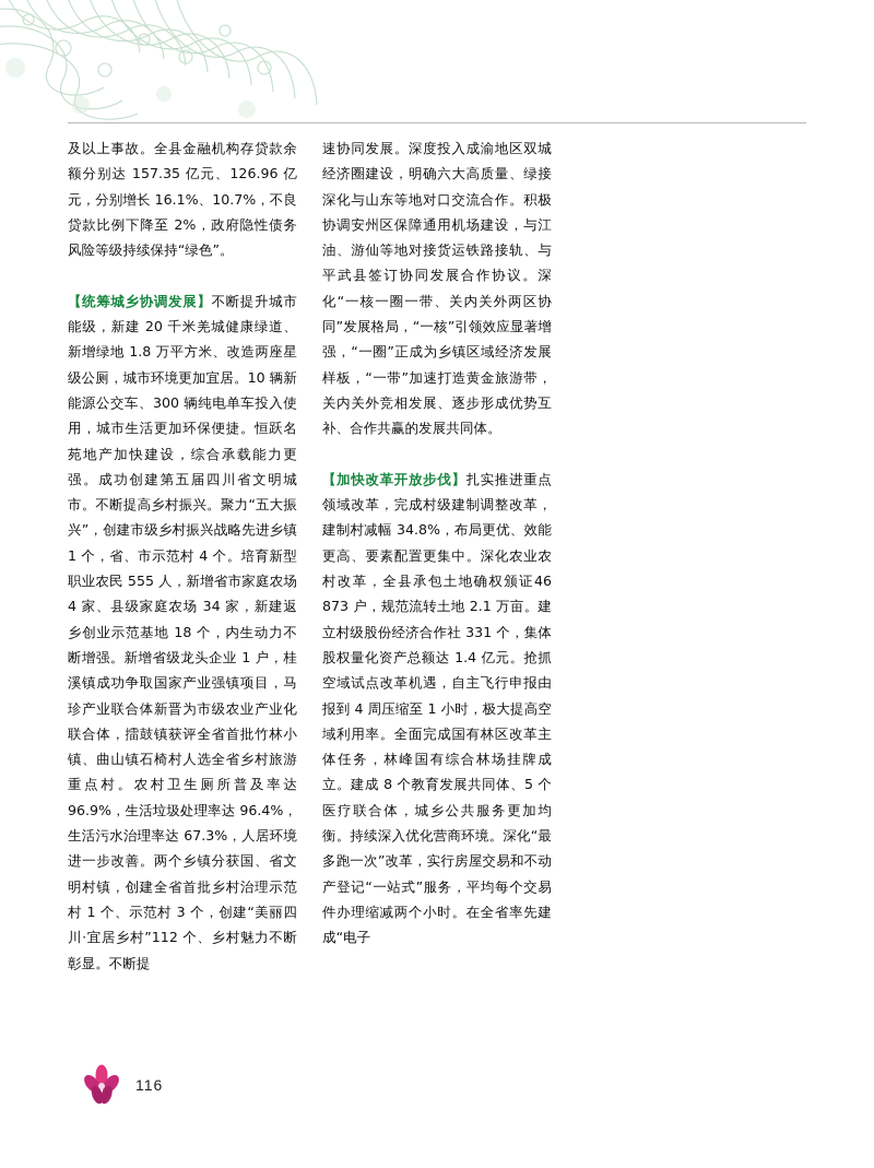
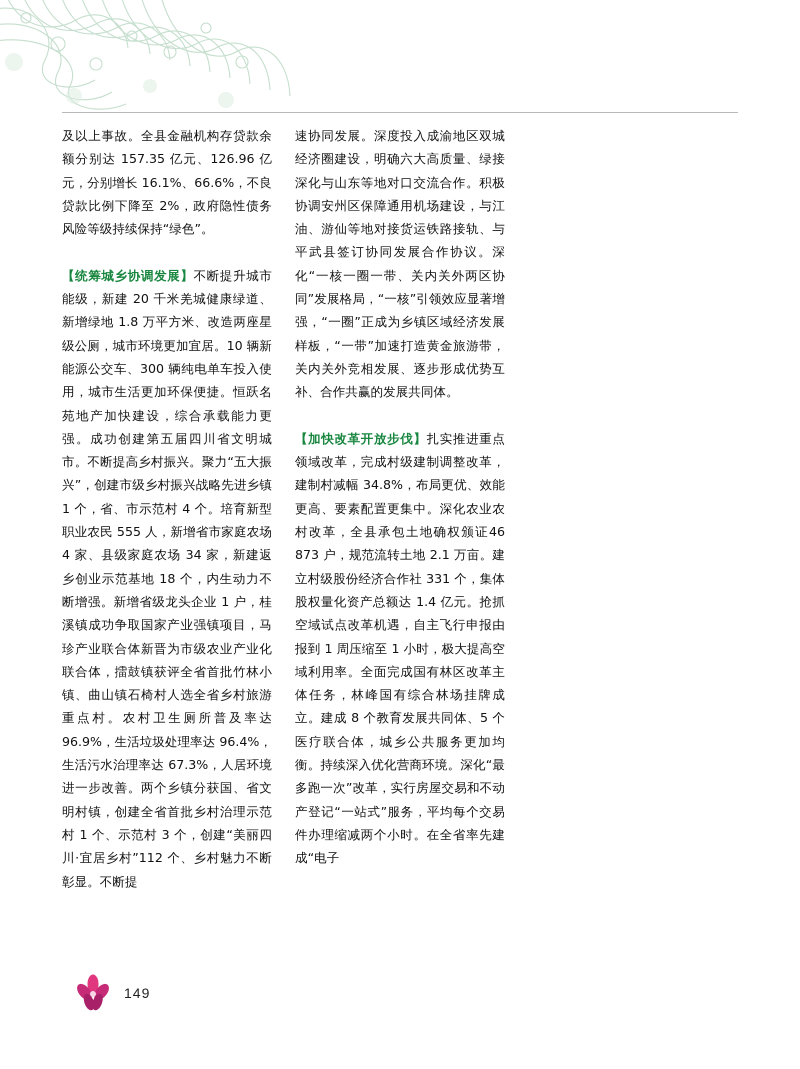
- 及以上事故。全县金融机构存贷款余额分别达 157.35 亿元、126.96 亿元，分别增长 16.1%、10.7%，不良贷款比例下降至 2%，政府隐性债务风险等级持续保持“绿色”。
+ 及以上事故。全县金融机构存贷款余额分别达 157.35 亿元、126.96 亿元，分别增长 16.1%、66.6%，不良贷款比例下降至 2%，政府隐性债务风险等级持续保持“绿色”。
  【统筹城乡协调发展】不断提升城市能级，新建 20 千米羌城健康绿道、新增绿地 1.8 万平方米、改造两座星级公厕，城市环境更加宜居。10 辆新能源公交车、300 辆纯电单车投入使用，城市生活更加环保便捷。恒跃名苑地产加快建设，综合承载能力更强。成功创建第五届四川省文明城市。不断提高乡村振兴。聚力“五大振兴”，创建市级乡村振兴战略先进乡镇 1 个，省、市示范村 4 个。培育新型职业农民 555 人，新增省市家庭农场 4 家、县级家庭农场 34 家，新建返乡创业示范基地 18 个，内生动力不断增强。新增省级龙头企业 1 户，桂溪镇成功争取国家产业强镇项目，马珍产业联合体新晋为市级农业产业化联合体，擂鼓镇获评全省首批竹林小镇、曲山镇石椅村人选全省乡村旅游重点村。农村卫生厕所普及率达 96.9%，生活垃圾处理率达 96.4%，生活污水治理率达 67.3%，人居环境进一步改善。两个乡镇分获国、省文明村镇，创建全省首批乡村治理示范村 1 个、示范村 3 个，创建“美丽四川·宜居乡村”112 个、乡村魅力不断彰显。不断提
  速协同发展。深度投入成渝地区双城经济圈建设，明确六大高质量、绿接深化与山东等地对口交流合作。积极协调安州区保障通用机场建设，与江油、游仙等地对接货运铁路接轨、与平武县签订协同发展合作协议。深化“一核一圈一带、关内关外两区协同”发展格局，“一核”引领效应显著增强，“一圈”正成为乡镇区域经济发展样板，“一带”加速打造黄金旅游带，关内关外竞相发展、逐步形成优势互补、合作共赢的发展共同体。
- 【加快改革开放步伐】扎实推进重点领域改革，完成村级建制调整改革，建制村减幅 34.8%，布局更优、效能更高、要素配置更集中。深化农业农村改革，全县承包土地确权颁证46 873 户，规范流转土地 2.1 万亩。建立村级股份经济合作社 331 个，集体股权量化资产总额达 1.4 亿元。抢抓空域试点改革机遇，自主飞行申报由报到 4 周压缩至 1 小时，极大提高空域利用率。全面完成国有林区改革主体任务，林峰国有综合林场挂牌成立。建成 8 个教育发展共同体、5 个医疗联合体，城乡公共服务更加均衡。持续深入优化营商环境。深化“最多跑一次”改革，实行房屋交易和不动产登记“一站式”服务，平均每个交易件办理缩减两个小时。在全省率先建成“电子
+ 【加快改革开放步伐】扎实推进重点领域改革，完成村级建制调整改革，建制村减幅 34.8%，布局更优、效能更高、要素配置更集中。深化农业农村改革，全县承包土地确权颁证46 873 户，规范流转土地 2.1 万亩。建立村级股份经济合作社 331 个，集体股权量化资产总额达 1.4 亿元。抢抓空域试点改革机遇，自主飞行申报由报到 1 周压缩至 1 小时，极大提高空域利用率。全面完成国有林区改革主体任务，林峰国有综合林场挂牌成立。建成 8 个教育发展共同体、5 个医疗联合体，城乡公共服务更加均衡。持续深入优化营商环境。深化“最多跑一次”改革，实行房屋交易和不动产登记“一站式”服务，平均每个交易件办理缩减两个小时。在全省率先建成“电子
- 116
+ 149
